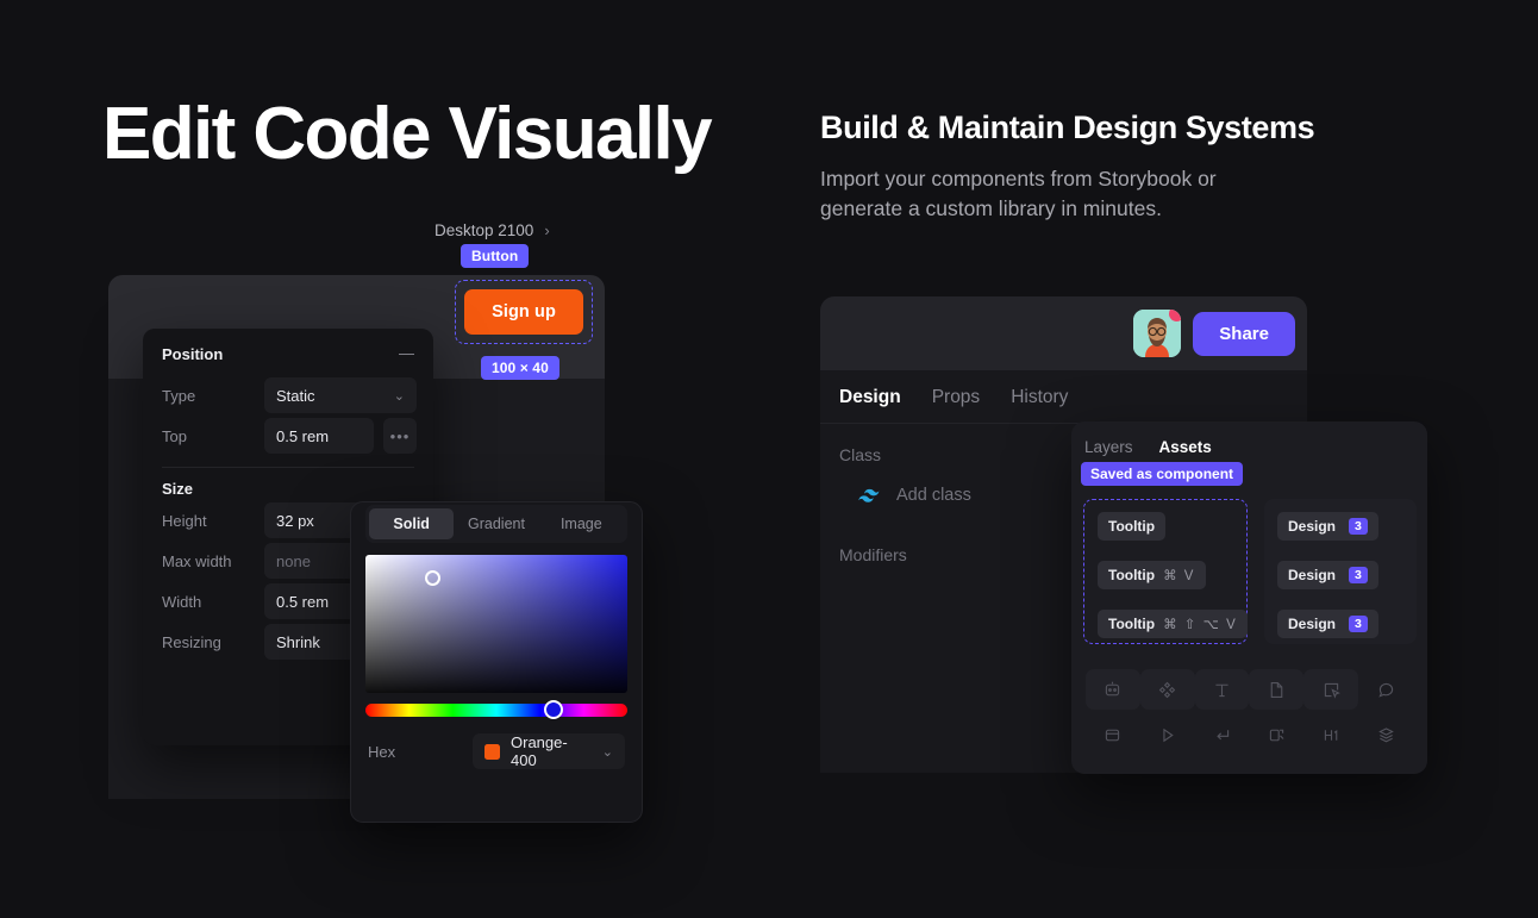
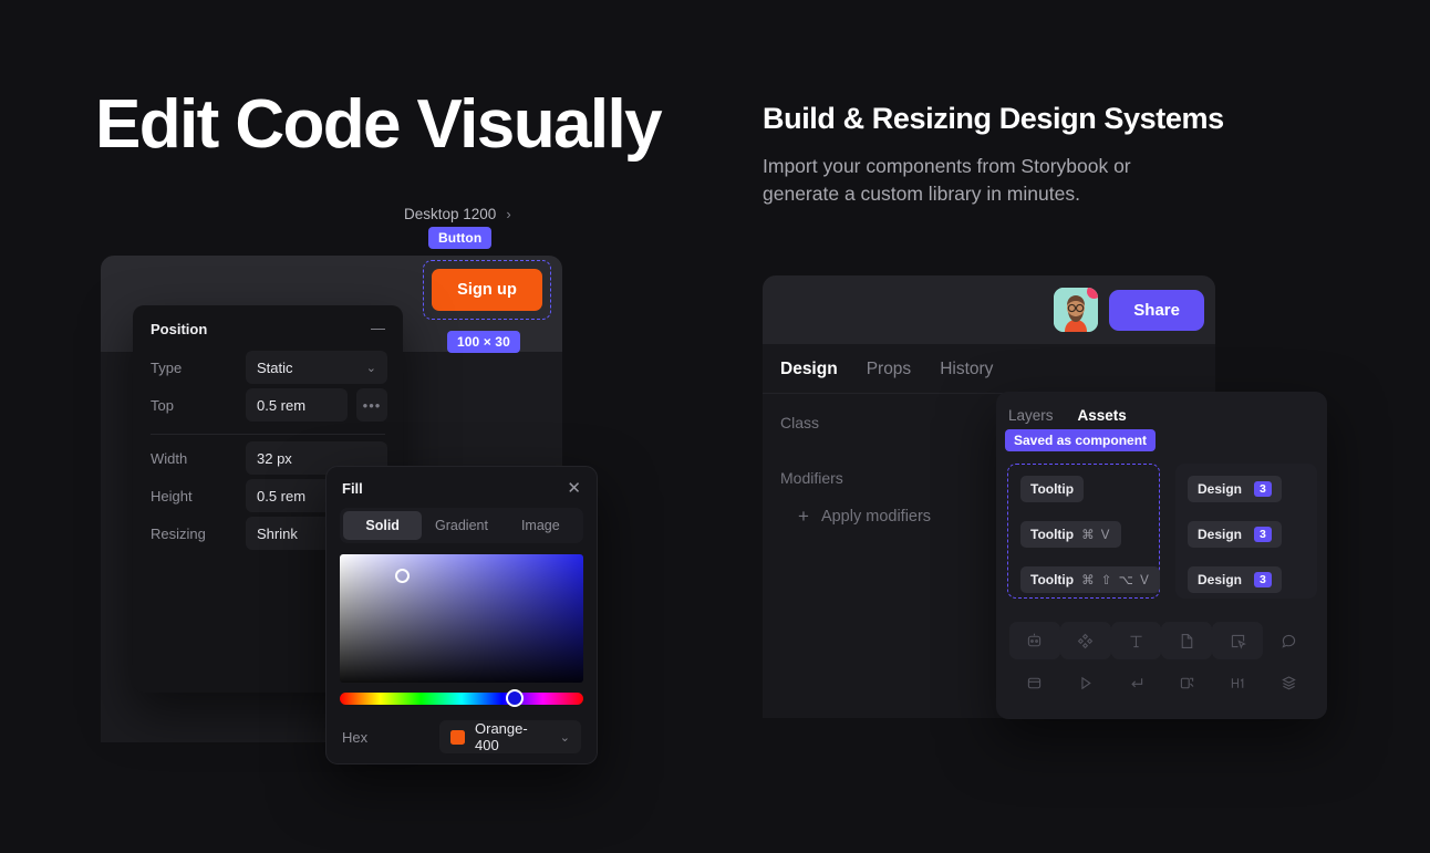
  Edit Code Visually
- Build & Maintain Design Systems
+ Build & Resizing Design Systems
  Import your components from Storybook or generate a custom library in minutes.
- Desktop 2100
+ Desktop 1200
  ›
  Button
  Sign up
- 100 × 40
+ 100 × 30
  Position
  Type
  Static
  ⌄
  Top
  0.5 rem
  •••
- Size
- Height
+ Width
  32 px
- Max width
- none
- Width
+ Height
  0.5 rem
  Resizing
  Shrink
+ Fill
+ ✕
  Solid
  Gradient
  Image
  Hex
  Orange-400
  ⌄
  Share
  Design
  Props
  History
  Class
- Add class
  Modifiers
+ +
+ Apply modifiers
  Layers
  Assets
  Saved as component
  Tooltip
  Tooltip
  ⌘ V
  Tooltip
  ⌘ ⇧ ⌥ V
  Design
  3
  Design
  3
  Design
  3
